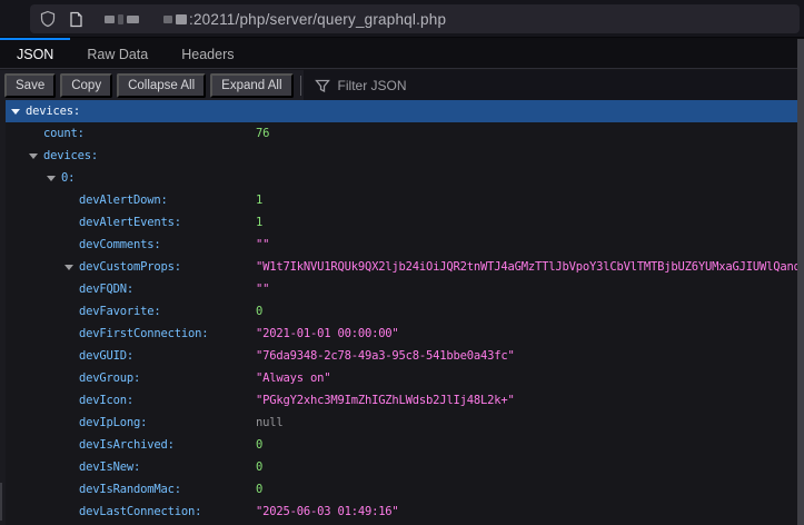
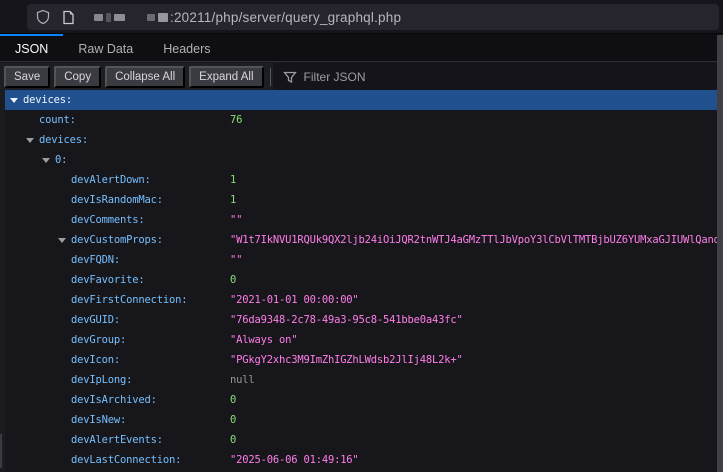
  :20211/php/server/query_graphql.php
  JSON
  Raw Data
  Headers
  Save
  Copy
  Collapse All
  Expand All
  Filter JSON
  devices:
  count:
  76
  devices:
  0:
  devAlertDown:
  1
- devAlertEvents:
+ devIsRandomMac:
  1
  devComments:
  ""
  devCustomProps:
  "W1t7IkNVU1RQUk9QX2ljb24iOiJQR2tnWTJ4aGMzTTlJbVpoY3lCbVlTMTBjbUZ6YUMxaGJIUWlQan
  devFQDN:
  ""
  devFavorite:
  0
  devFirstConnection:
  "2021-01-01 00:00:00"
  devGUID:
  "76da9348-2c78-49a3-95c8-541bbe0a43fc"
  devGroup:
  "Always on"
  devIcon:
  "PGkgY2xhc3M9ImZhIGZhLWdsb2JlIj48L2k+"
  devIpLong:
  null
  devIsArchived:
  0
  devIsNew:
  0
- devIsRandomMac:
+ devAlertEvents:
  0
  devLastConnection:
- "2025-06-03 01:49:16"
+ "2025-06-06 01:49:16"
